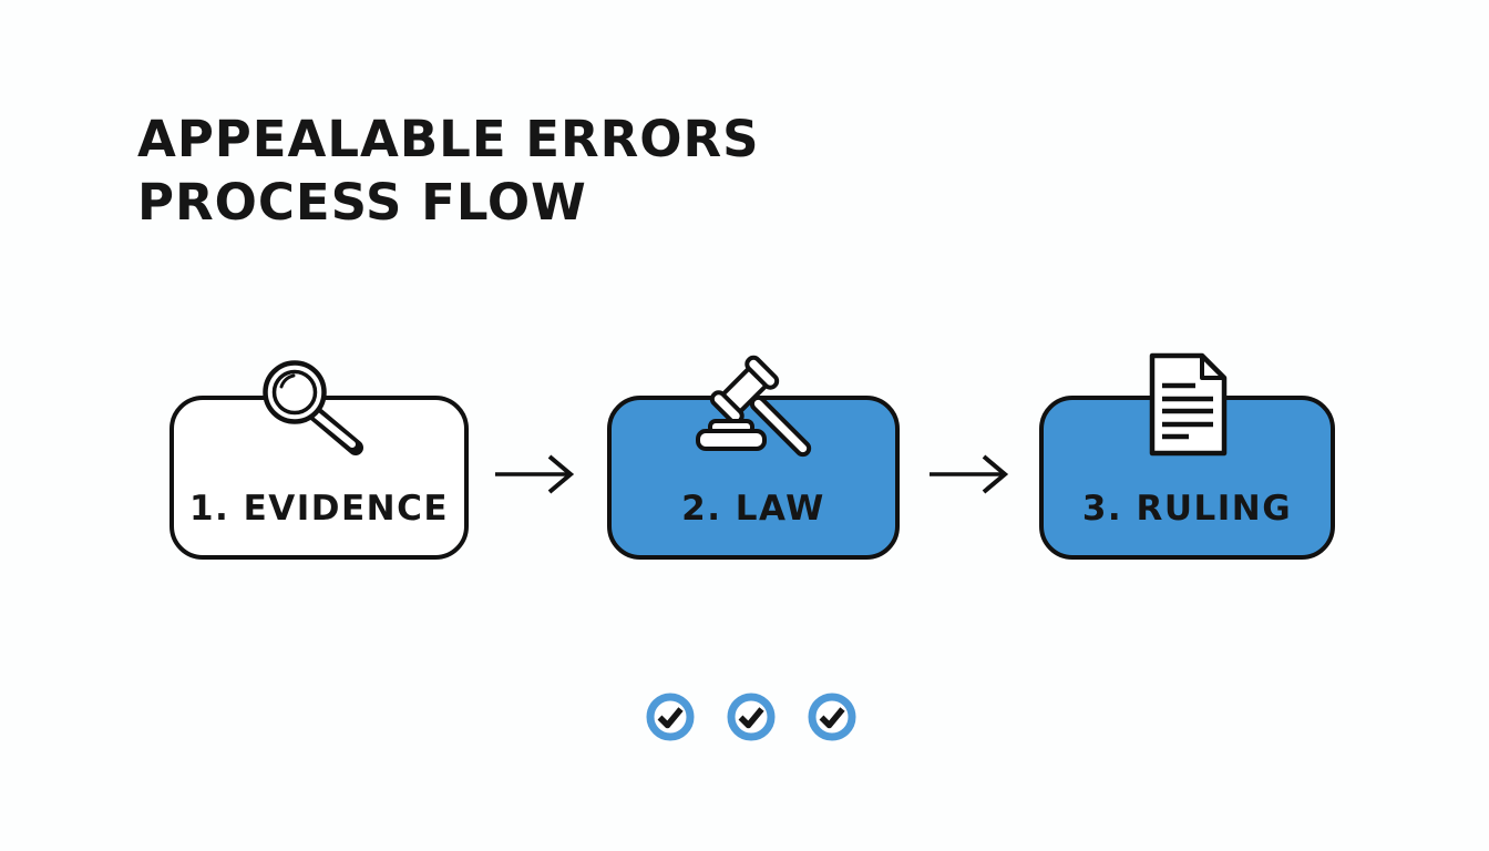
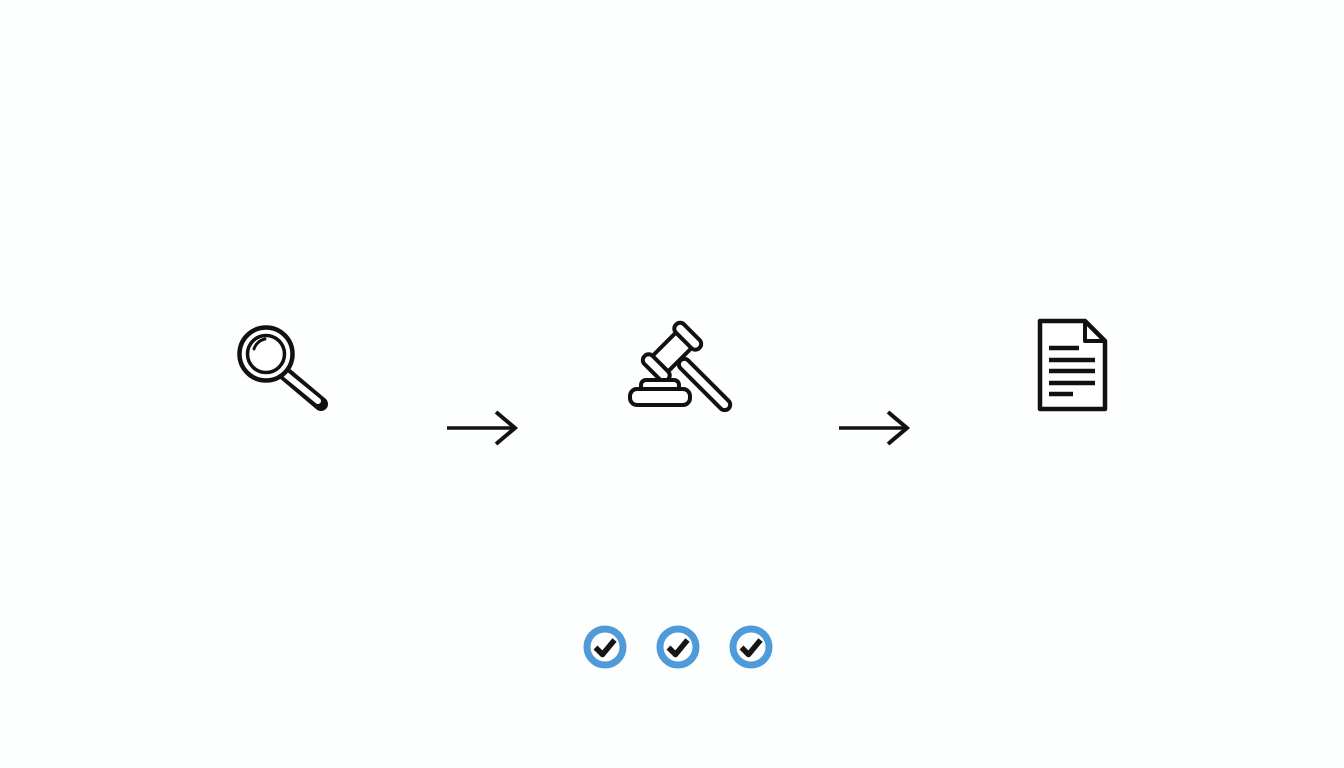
- APPEALABLE ERRORS
- PROCESS FLOW
- 1. EVIDENCE
- 2. LAW
- 3. RULING
